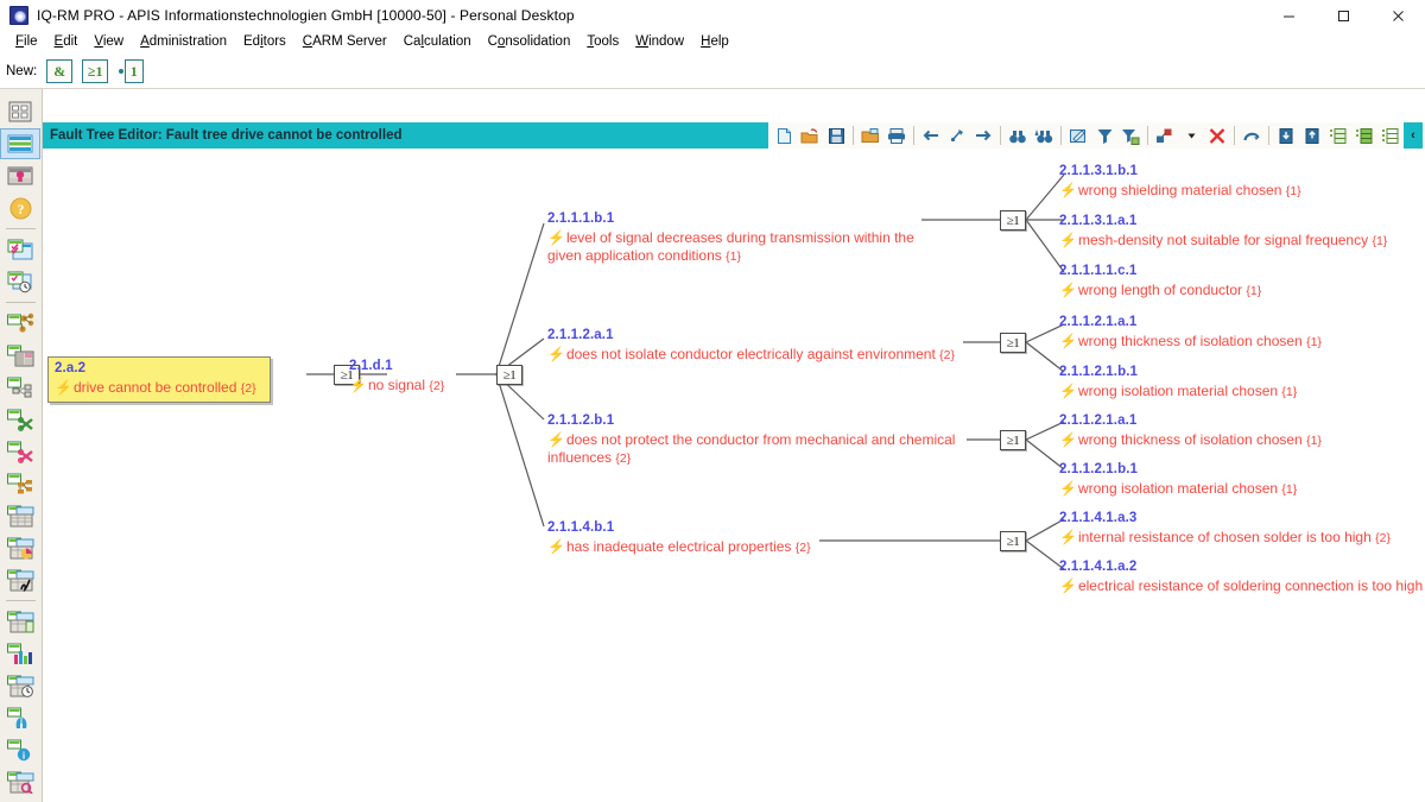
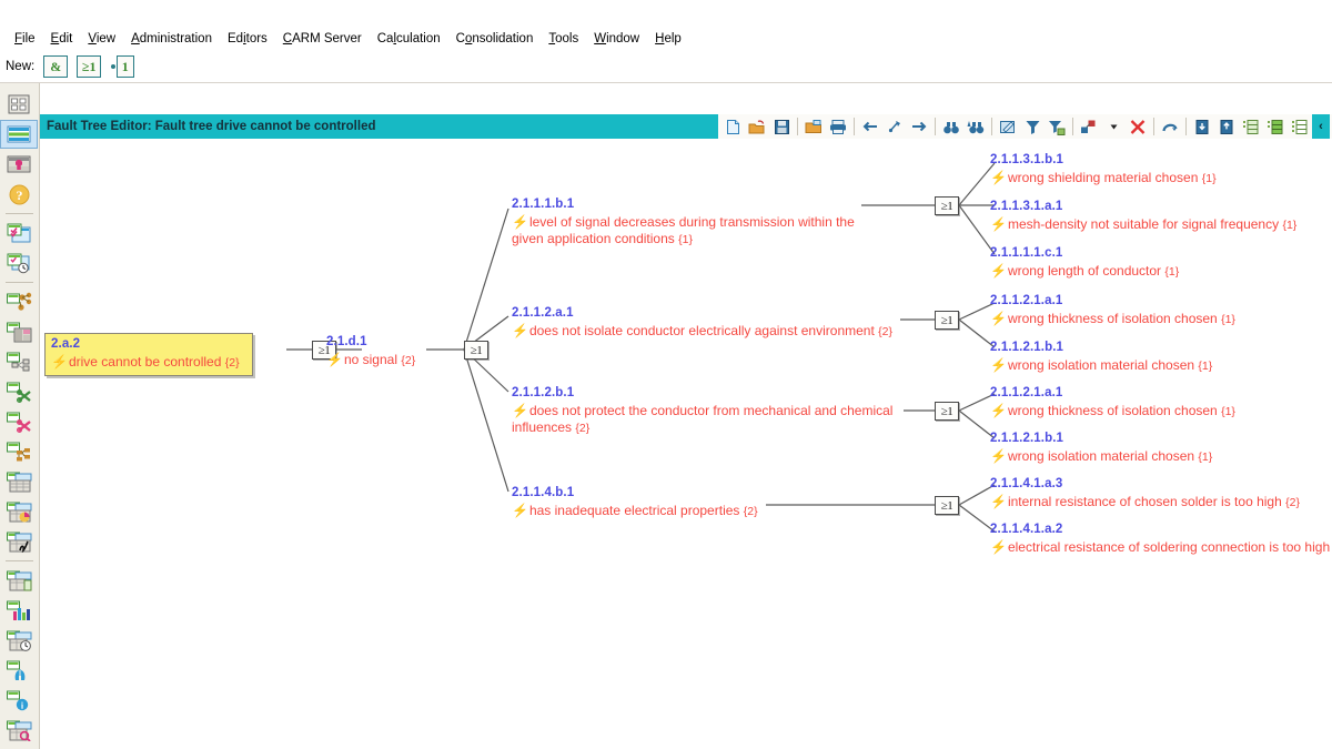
- IQ-RM PRO - APIS Informationstechnologien GmbH [10000-50] - Personal Desktop
  File
  Edit
  View
  Administration
  Editors
  CARM Server
  Calculation
  Consolidation
  Tools
  Window
  Help
  New:
  &
  ≥1
  1
  ?
  i
  Fault Tree Editor: Fault tree drive cannot be controlled
  ‹
  2.a.2
  ⚡drive cannot be controlled {2}
  ≥1
  2.1.d.1
  ⚡no signal {2}
  ≥1
  2.1.1.1.b.1
  ⚡level of signal decreases during transmission within the given application conditions {1}
  2.1.1.2.a.1
  ⚡does not isolate conductor electrically against environment {2}
  2.1.1.2.b.1
  ⚡does not protect the conductor from mechanical and chemical influences {2}
  2.1.1.4.b.1
  ⚡has inadequate electrical properties {2}
  ≥1
  ≥1
  ≥1
  ≥1
  2.1.1.3.1.b.1
  ⚡wrong shielding material chosen {1}
  2.1.1.3.1.a.1
  ⚡mesh-density not suitable for signal frequency {1}
  2.1.1.1.1.c.1
  ⚡wrong length of conductor {1}
  2.1.1.2.1.a.1
  ⚡wrong thickness of isolation chosen {1}
  2.1.1.2.1.b.1
  ⚡wrong isolation material chosen {1}
  2.1.1.2.1.a.1
  ⚡wrong thickness of isolation chosen {1}
  2.1.1.2.1.b.1
  ⚡wrong isolation material chosen {1}
  2.1.1.4.1.a.3
  ⚡internal resistance of chosen solder is too high {2}
  2.1.1.4.1.a.2
  ⚡electrical resistance of soldering connection is too high
